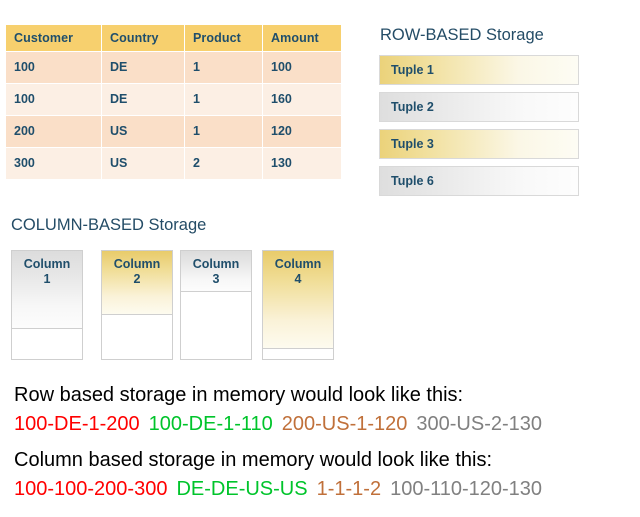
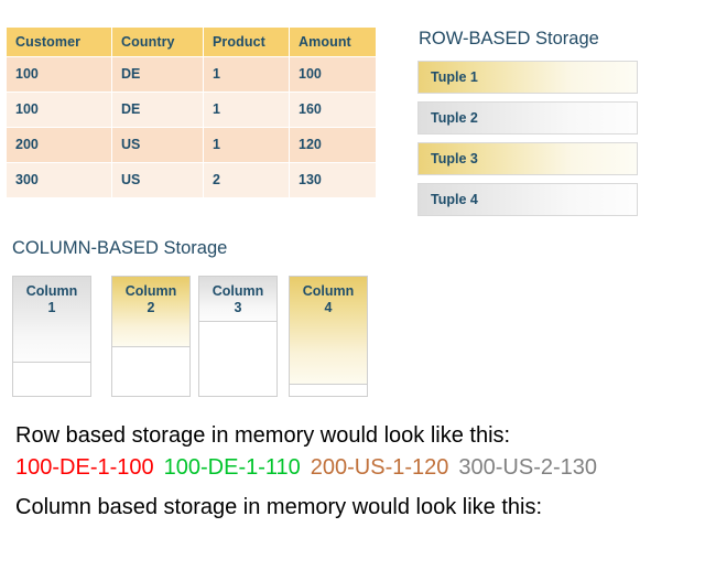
  Customer	Country	Product	Amount
  100	DE	1	100
  100	DE	1	160
  200	US	1	120
  300	US	2	130
  ROW-BASED Storage
  Tuple 1
  Tuple 2
  Tuple 3
- Tuple 6
+ Tuple 4
  COLUMN-BASED Storage
  Column
  1
  Column
  2
  Column
  3
  Column
  4
  Row based storage in memory would look like this:
- 100-DE-1-200 100-DE-1-110 200-US-1-120 300-US-2-130
+ 100-DE-1-100 100-DE-1-110 200-US-1-120 300-US-2-130
  Column based storage in memory would look like this:
- 100-100-200-300 DE-DE-US-US 1-1-1-2 100-110-120-130
